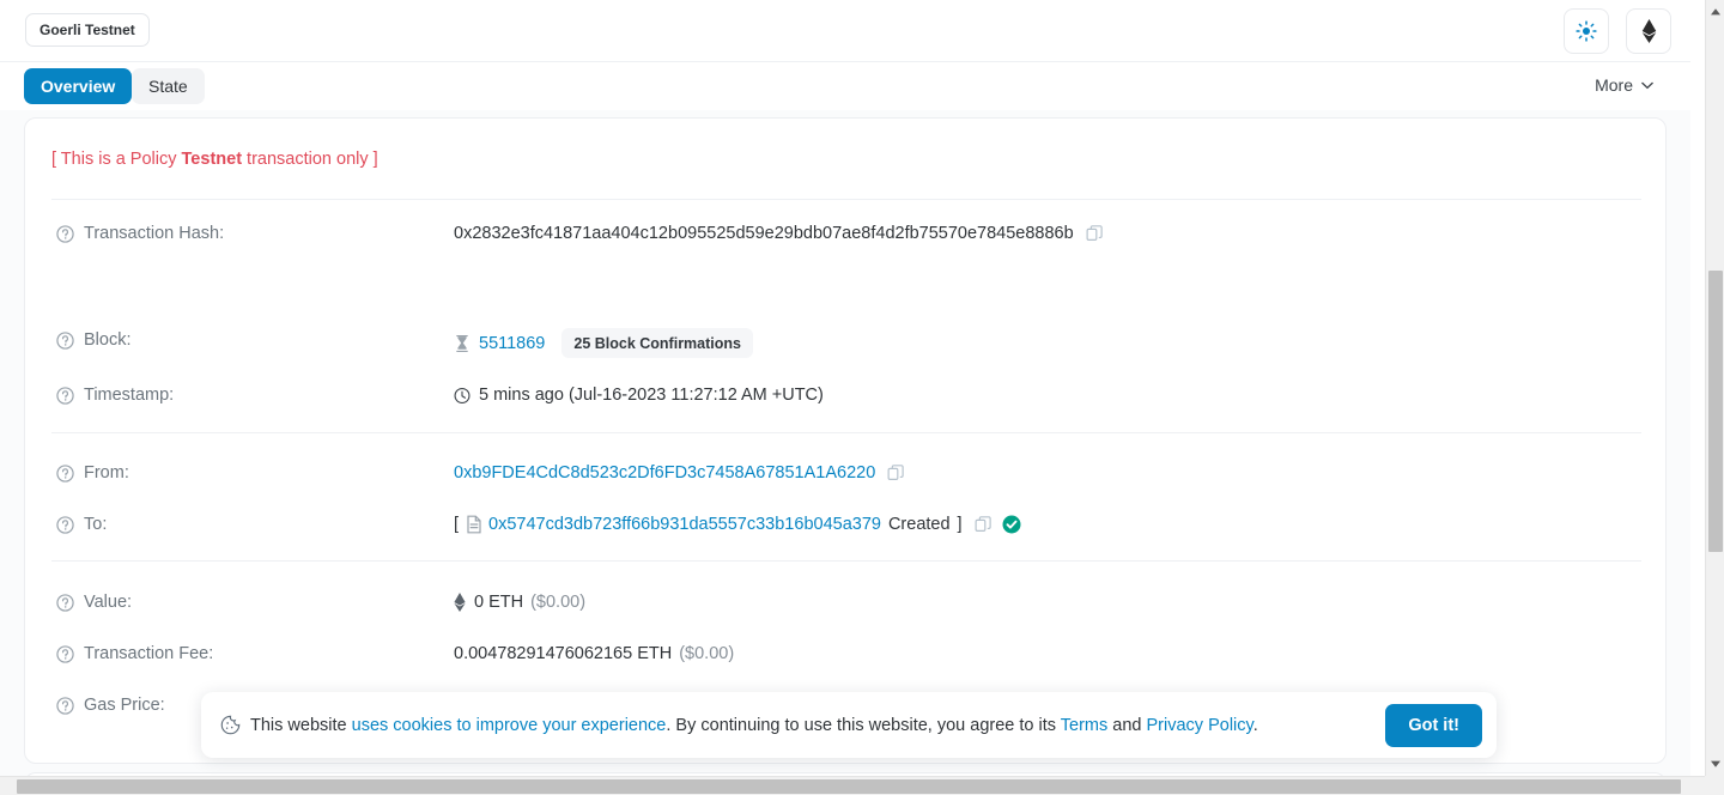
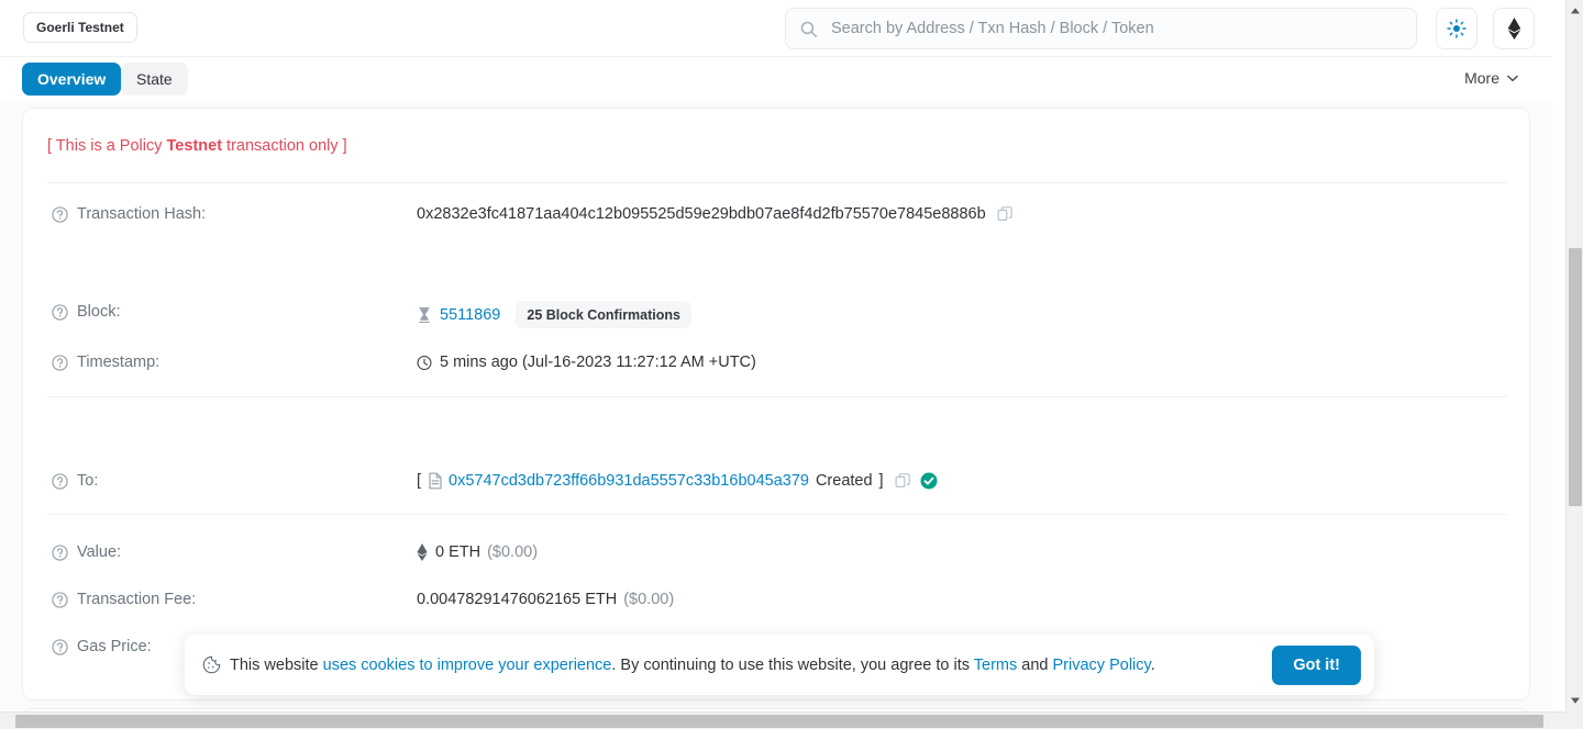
  Goerli Testnet
+ Search by Address / Txn Hash / Block / Token
  Overview
  State
  More
  [ This is a Policy Testnet transaction only ]
  Transaction Hash:
  0x2832e3fc41871aa404c12b095525d59e29bdb07ae8f4d2fb75570e7845e8886b
  Block:
  5511869
  25 Block Confirmations
  Timestamp:
  5 mins ago (Jul-16-2023 11:27:12 AM +UTC)
- From:
- 0xb9FDE4CdC8d523c2Df6FD3c7458A67851A1A6220
  To:
  [
  0x5747cd3db723ff66b931da5557c33b16b045a379
  Created
  ]
  Value:
  0 ETH
  ($0.00)
  Transaction Fee:
  0.00478291476062165 ETH
  ($0.00)
  Gas Price:
  This website uses cookies to improve your experience. By continuing to use this website, you agree to its Terms and Privacy Policy.
  Got it!
